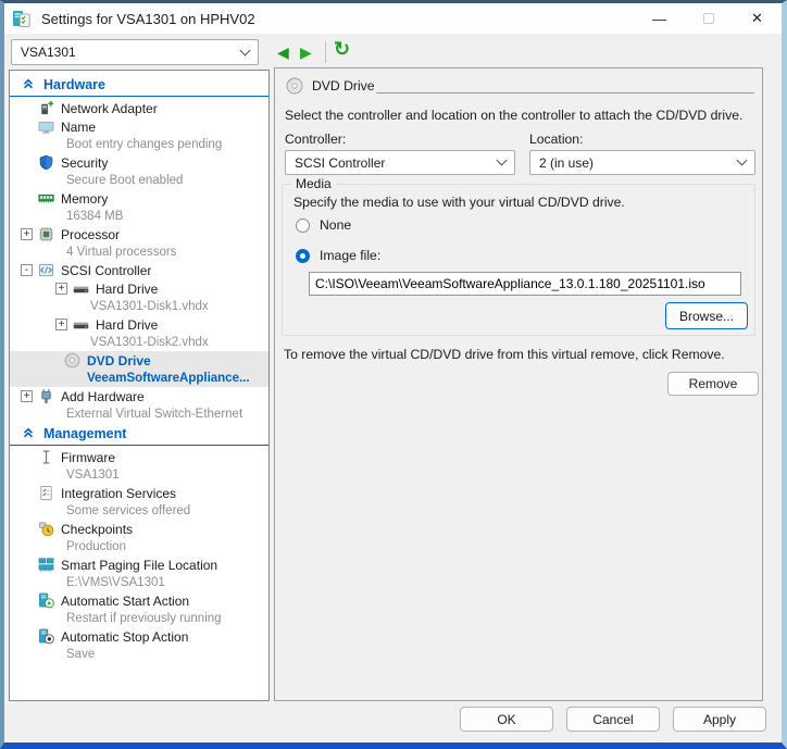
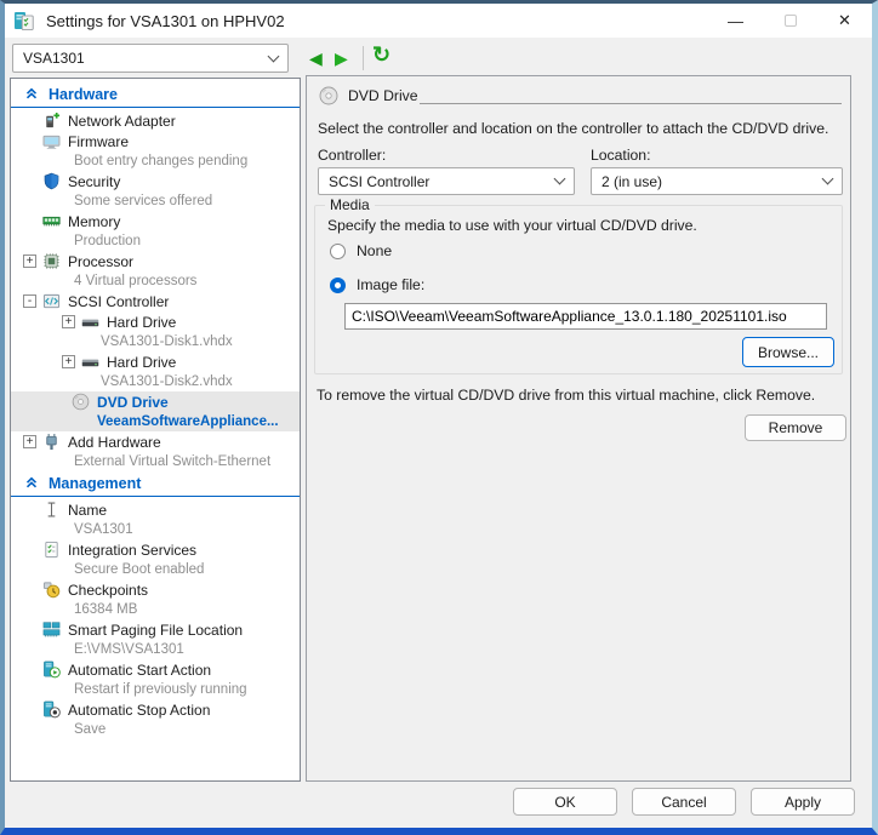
  Settings for VSA1301 on HPHV02
  —
  ✕
  VSA1301
  ◀
  ▶
  ↻
  Hardware
  Network Adapter
- Name
+ Firmware
  Boot entry changes pending
  Security
- Secure Boot enabled
+ Some services offered
  Memory
- 16384 MB
+ Production
  +
  Processor
  4 Virtual processors
  -
  SCSI Controller
  +
  Hard Drive
  VSA1301-Disk1.vhdx
  +
  Hard Drive
  VSA1301-Disk2.vhdx
  DVD Drive
  VeeamSoftwareAppliance...
  +
  Add Hardware
  External Virtual Switch-Ethernet
  Management
- Firmware
+ Name
  VSA1301
  Integration Services
- Some services offered
+ Secure Boot enabled
  Checkpoints
- Production
+ 16384 MB
  Smart Paging File Location
  E:\VMS\VSA1301
  Automatic Start Action
  Restart if previously running
  Automatic Stop Action
  Save
  DVD Drive
  Select the controller and location on the controller to attach the CD/DVD drive.
  Controller:
  Location:
  SCSI Controller
  2 (in use)
  Media
  Specify the media to use with your virtual CD/DVD drive.
  None
  Image file:
  C:\ISO\Veeam\VeeamSoftwareAppliance_13.0.1.180_20251101.iso
  Browse...
- To remove the virtual CD/DVD drive from this virtual remove, click Remove.
+ To remove the virtual CD/DVD drive from this virtual machine, click Remove.
  Remove
  OK
  Cancel
  Apply
